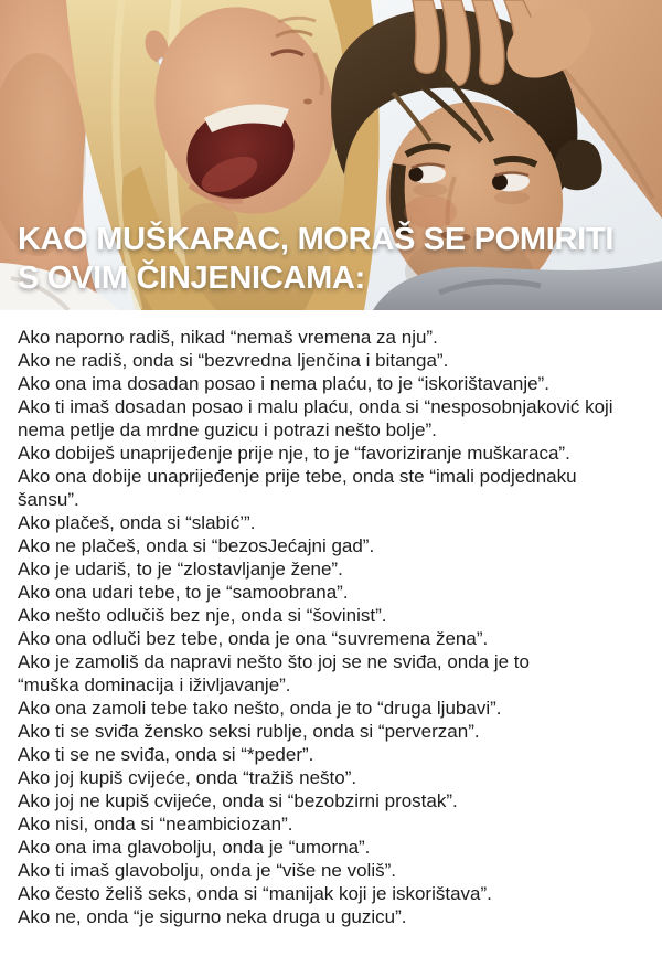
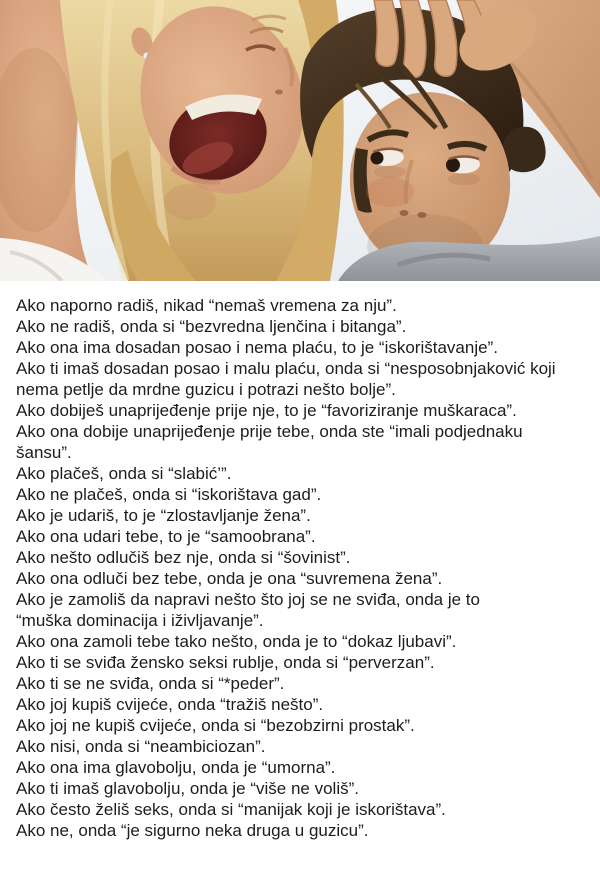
- KAO MUŠKARAC, MORAŠ SE POMIRITI
- S OVIM ČINJENICAMA:
  Ako naporno radiš, nikad “nemaš vremena za nju”.
  Ako ne radiš, onda si “bezvredna ljenčina i bitanga”.
  Ako ona ima dosadan posao i nema plaću, to je “iskorištavanje”.
  Ako ti imaš dosadan posao i malu plaću, onda si “nesposobnjaković koji
  nema petlje da mrdne guzicu i potrazi nešto bolje”.
  Ako dobiješ unaprijeđenje prije nje, to je “favoriziranje muškaraca”.
  Ako ona dobije unaprijeđenje prije tebe, onda ste “imali podjednaku
  šansu”.
  Ako plačeš, onda si “slabić’”.
- Ako ne plačeš, onda si “bezosJećajni gad”.
+ Ako ne plačeš, onda si “iskorištava gad”.
- Ako je udariš, to je “zlostavljanje žene”.
+ Ako je udariš, to je “zlostavljanje žena”.
  Ako ona udari tebe, to je “samoobrana”.
  Ako nešto odlučiš bez nje, onda si “šovinist”.
  Ako ona odluči bez tebe, onda je ona “suvremena žena”.
  Ako je zamoliš da napravi nešto što joj se ne sviđa, onda je to
  “muška dominacija i iživljavanje”.
- Ako ona zamoli tebe tako nešto, onda je to “druga ljubavi”.
+ Ako ona zamoli tebe tako nešto, onda je to “dokaz ljubavi”.
  Ako ti se sviđa žensko seksi rublje, onda si “perverzan”.
  Ako ti se ne sviđa, onda si “*peder”.
  Ako joj kupiš cvijeće, onda “tražiš nešto”.
  Ako joj ne kupiš cvijeće, onda si “bezobzirni prostak”.
  Ako nisi, onda si “neambiciozan”.
  Ako ona ima glavobolju, onda je “umorna”.
  Ako ti imaš glavobolju, onda je “više ne voliš”.
  Ako često želiš seks, onda si “manijak koji je iskorištava”.
  Ako ne, onda “je sigurno neka druga u guzicu”.
